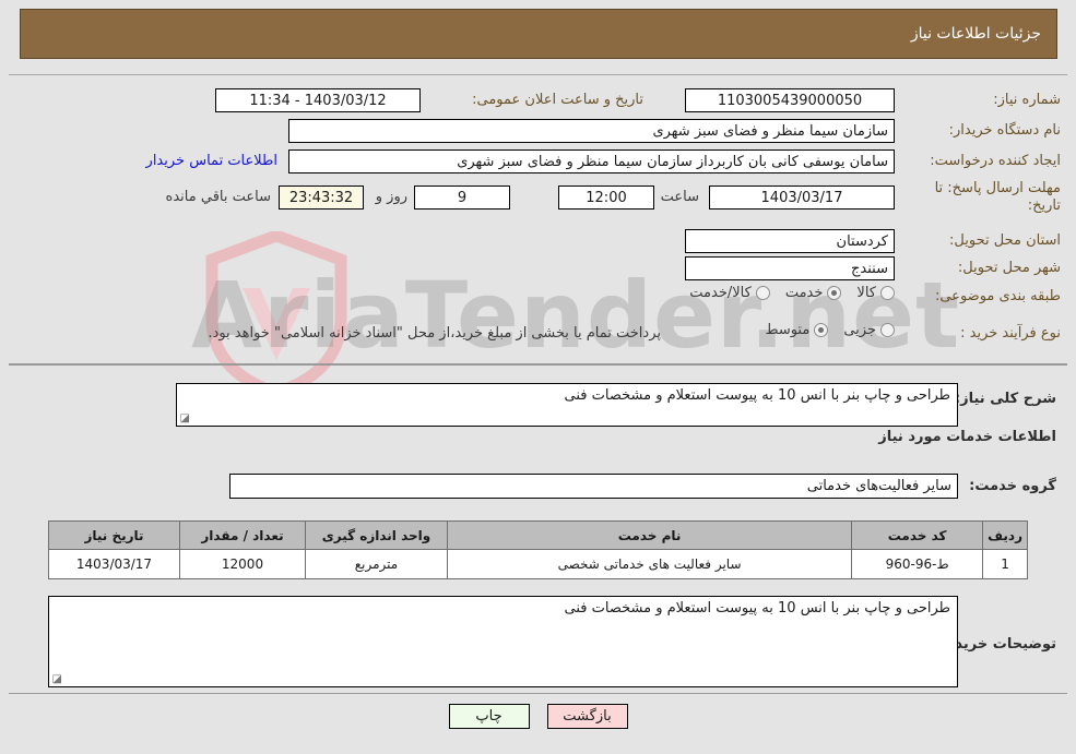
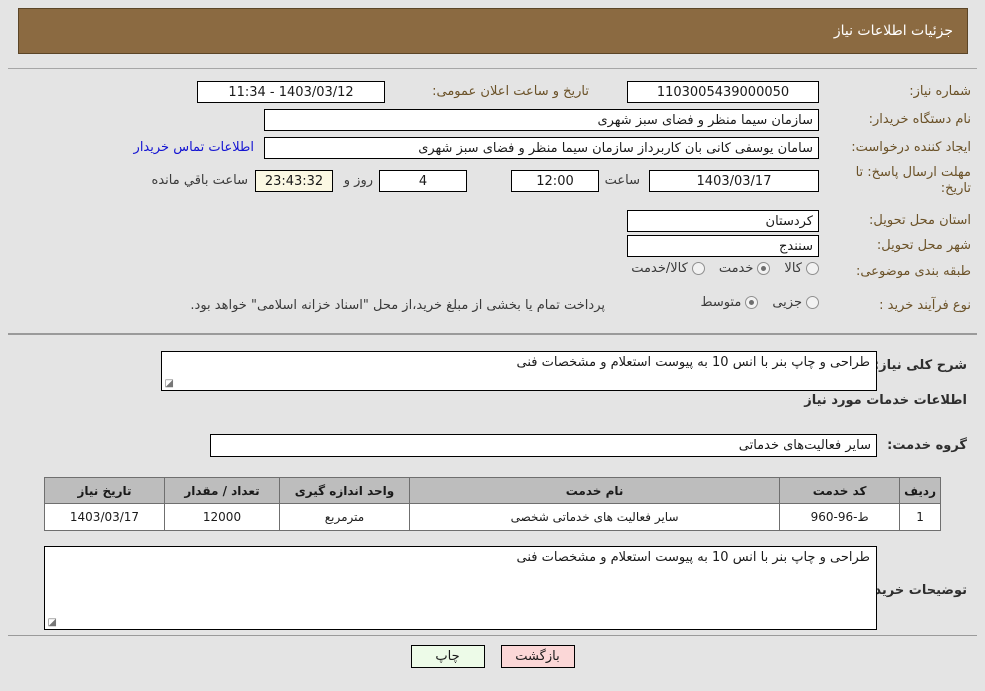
- AriaTender.net
  جزئیات اطلاعات نیاز
  شماره نیاز:
  1103005439000050
  تاریخ و ساعت اعلان عمومی:
  1403/03/12 - 11:34
  نام دستگاه خریدار:
  سازمان سیما منظر و فضای سبز شهری
  ایجاد کننده درخواست:
  سامان یوسفی کانی بان کاربرداز سازمان سیما منظر و فضای سبز شهری
  اطلاعات تماس خریدار
  مهلت ارسال پاسخ: تا تاریخ:
  1403/03/17
  ساعت
  12:00
- 9
+ 4
  روز و
  23:43:32
  ساعت باقي مانده
  استان محل تحویل:
  کردستان
  شهر محل تحویل:
  سنندج
  طبقه بندی موضوعی:
  کالا
  خدمت
  کالا/خدمت
  نوع فرآیند خرید :
  جزیی
  متوسط
  پرداخت تمام یا بخشی از مبلغ خرید،از محل "اسناد خزانه اسلامی" خواهد بود.
  شرح کلی نیاز
  طراحی و چاپ بنر با انس 10 به پیوست استعلام و مشخصات فنی
  ◪
  اطلاعات خدمات مورد نیاز
  گروه خدمت:
  سایر فعالیت‌های خدماتی
  ردیف	کد خدمت	نام خدمت	واحد اندازه گیری	تعداد / مقدار	تاریخ نیاز
  1	ط-96-960	سایر فعالیت های خدماتی شخصی	مترمربع	12000	1403/03/17
  توضیحات خرید
  طراحی و چاپ بنر با انس 10 به پیوست استعلام و مشخصات فنی
  ◪
  بازگشت
  چاپ
